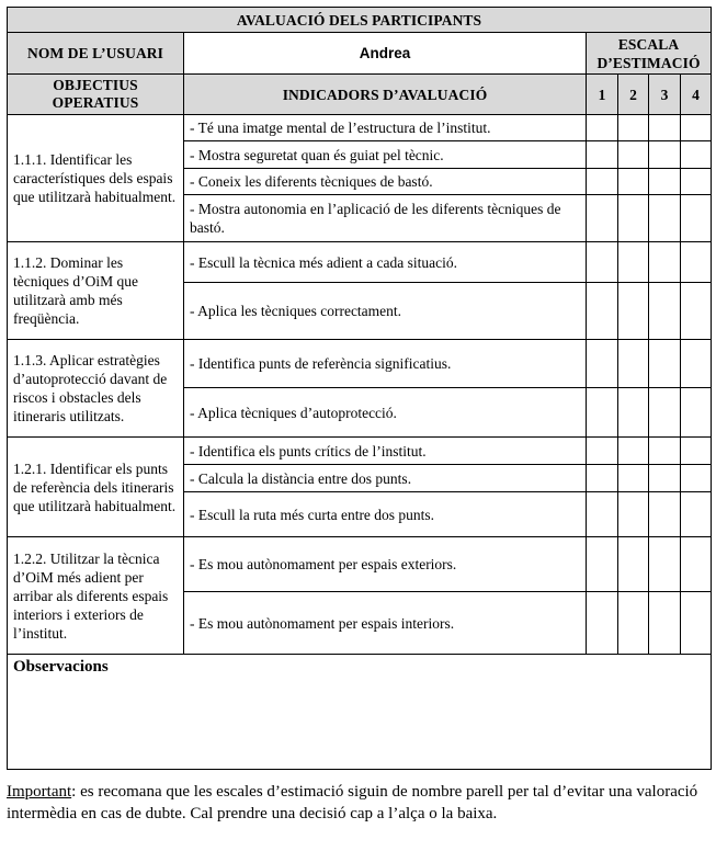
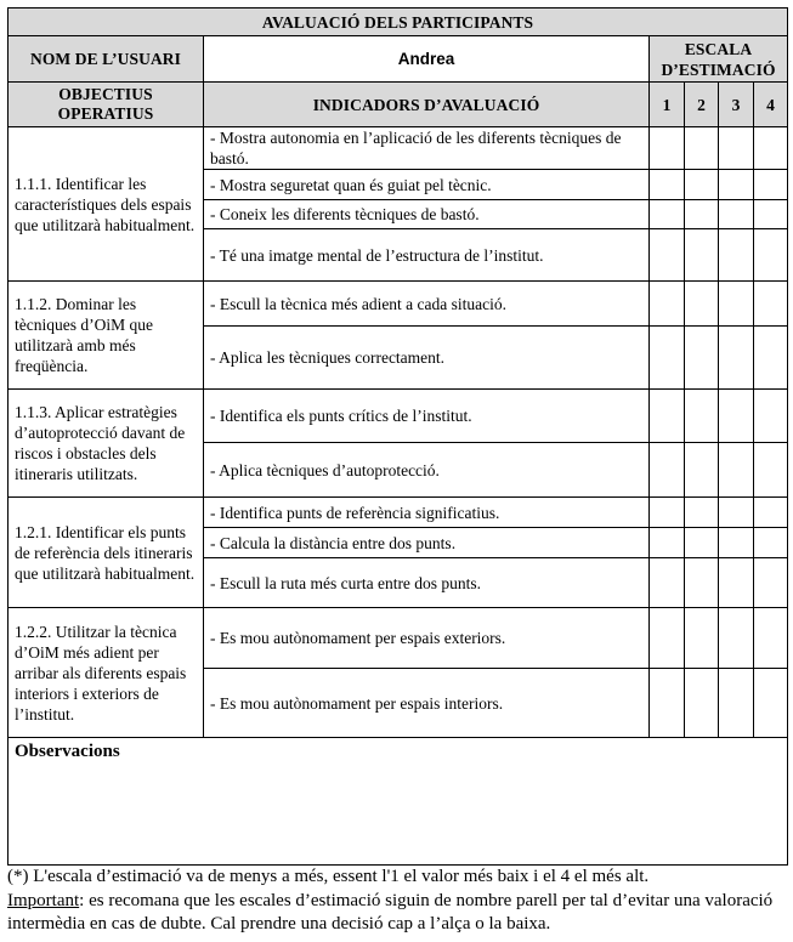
  AVALUACIÓ DELS PARTICIPANTS
  NOM DE L’USUARI	Andrea	ESCALA D’ESTIMACIÓ
  OBJECTIUS OPERATIUS	INDICADORS D’AVALUACIÓ	1	2	3	4
- 1.1.1. Identificar les característiques dels espais que utilitzarà habitualment.	- Té una imatge mental de l’estructura de l’institut.
+ 1.1.1. Identificar les característiques dels espais que utilitzarà habitualment.	- Mostra autonomia en l’aplicació de les diferents tècniques de bastó.
  - Mostra seguretat quan és guiat pel tècnic.
  - Coneix les diferents tècniques de bastó.
- - Mostra autonomia en l’aplicació de les diferents tècniques de bastó.
+ - Té una imatge mental de l’estructura de l’institut.
  1.1.2. Dominar les tècniques d’OiM que utilitzarà amb més freqüència.	- Escull la tècnica més adient a cada situació.
  - Aplica les tècniques correctament.
- 1.1.3. Aplicar estratègies d’autoprotecció davant de riscos i obstacles dels itineraris utilitzats.	- Identifica punts de referència significatius.
+ 1.1.3. Aplicar estratègies d’autoprotecció davant de riscos i obstacles dels itineraris utilitzats.	- Identifica els punts crítics de l’institut.
  - Aplica tècniques d’autoprotecció.
- 1.2.1. Identificar els punts de referència dels itineraris que utilitzarà habitualment.	- Identifica els punts crítics de l’institut.
+ 1.2.1. Identificar els punts de referència dels itineraris que utilitzarà habitualment.	- Identifica punts de referència significatius.
  - Calcula la distància entre dos punts.
  - Escull la ruta més curta entre dos punts.
  1.2.2. Utilitzar la tècnica d’OiM més adient per arribar als diferents espais interiors i exteriors de l’institut.	- Es mou autònomament per espais exteriors.
  - Es mou autònomament per espais interiors.
  Observacions
+ (*) L'escala d’estimació va de menys a més, essent l'1 el valor més baix i el 4 el més alt.
  Important: es recomana que les escales d’estimació siguin de nombre parell per tal d’evitar una valoració intermèdia en cas de dubte. Cal prendre una decisió cap a l’alça o la baixa.
